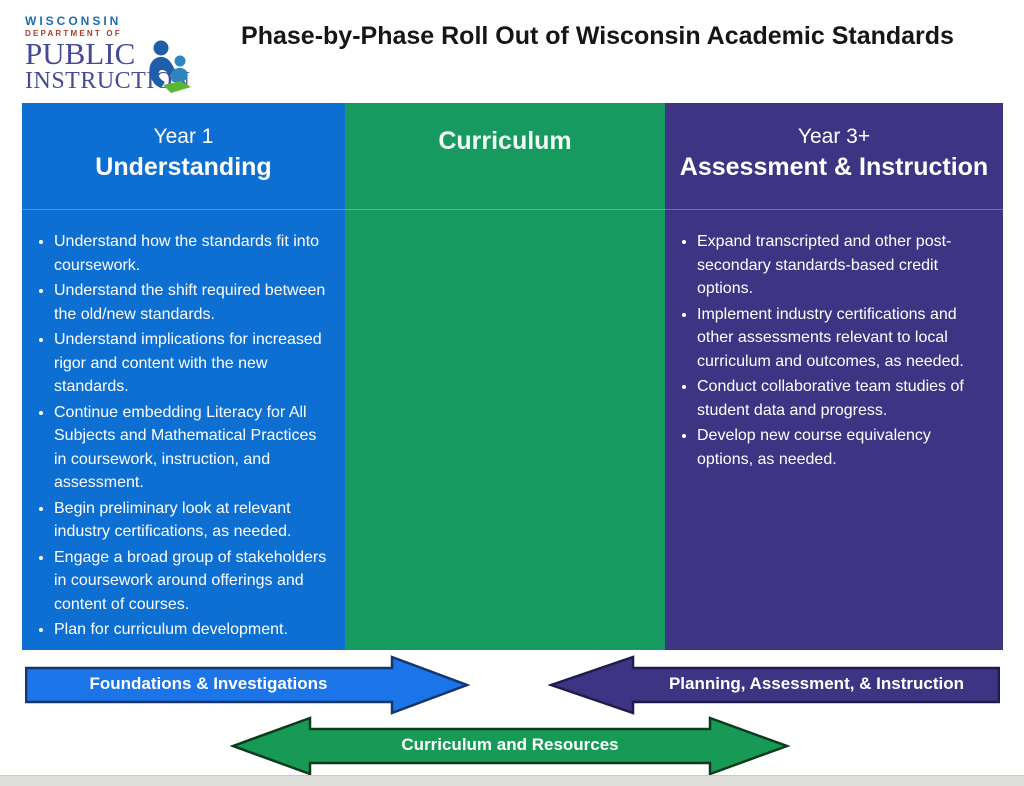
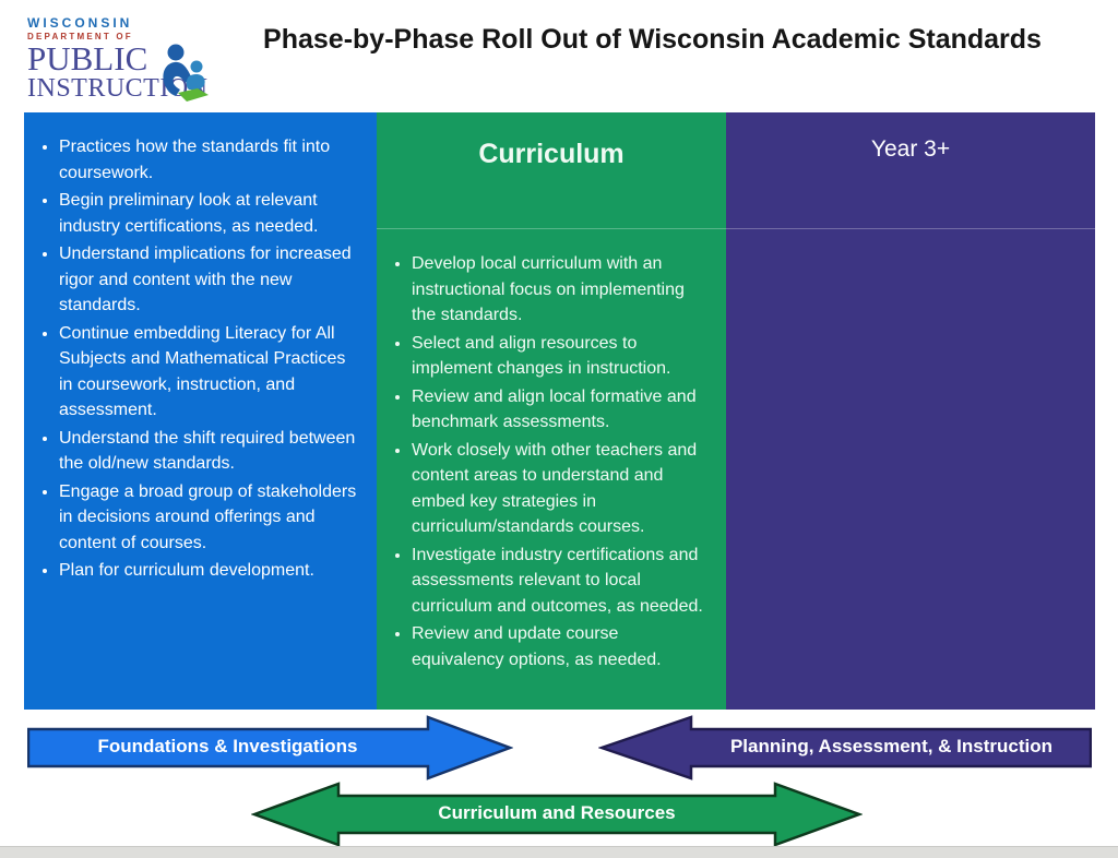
  WISCONSIN
  DEPARTMENT OF
  PUBLIC
  INSTRUCTIO
  Phase-by-Phase Roll Out of Wisconsin Academic Standards
- Year 1
- Understanding
- Understand how the standards fit into coursework.
+ Practices how the standards fit into coursework.
- Understand the shift required between the old/new standards.
+ Begin preliminary look at relevant industry certifications, as needed.
  Understand implications for increased rigor and content with the new standards.
  Continue embedding Literacy for All Subjects and Mathematical Practices in coursework, instruction, and assessment.
- Begin preliminary look at relevant industry certifications, as needed.
+ Understand the shift required between the old/new standards.
- Engage a broad group of stakeholders in coursework around offerings and content of courses.
+ Engage a broad group of stakeholders in decisions around offerings and content of courses.
  Plan for curriculum development.
  Curriculum
+ Develop local curriculum with an instructional focus on implementing the standards.
+ Select and align resources to implement changes in instruction.
+ Review and align local formative and benchmark assessments.
+ Work closely with other teachers and content areas to understand and embed key strategies in curriculum/standards courses.
+ Investigate industry certifications and assessments relevant to local curriculum and outcomes, as needed.
+ Review and update course equivalency options, as needed.
  Year 3+
- Assessment & Instruction
- Expand transcripted and other post-secondary standards-based credit options.
- Implement industry certifications and other assessments relevant to local curriculum and outcomes, as needed.
- Conduct collaborative team studies of student data and progress.
- Develop new course equivalency options, as needed.
  Foundations & Investigations
  Planning, Assessment, & Instruction
  Curriculum and Resources
